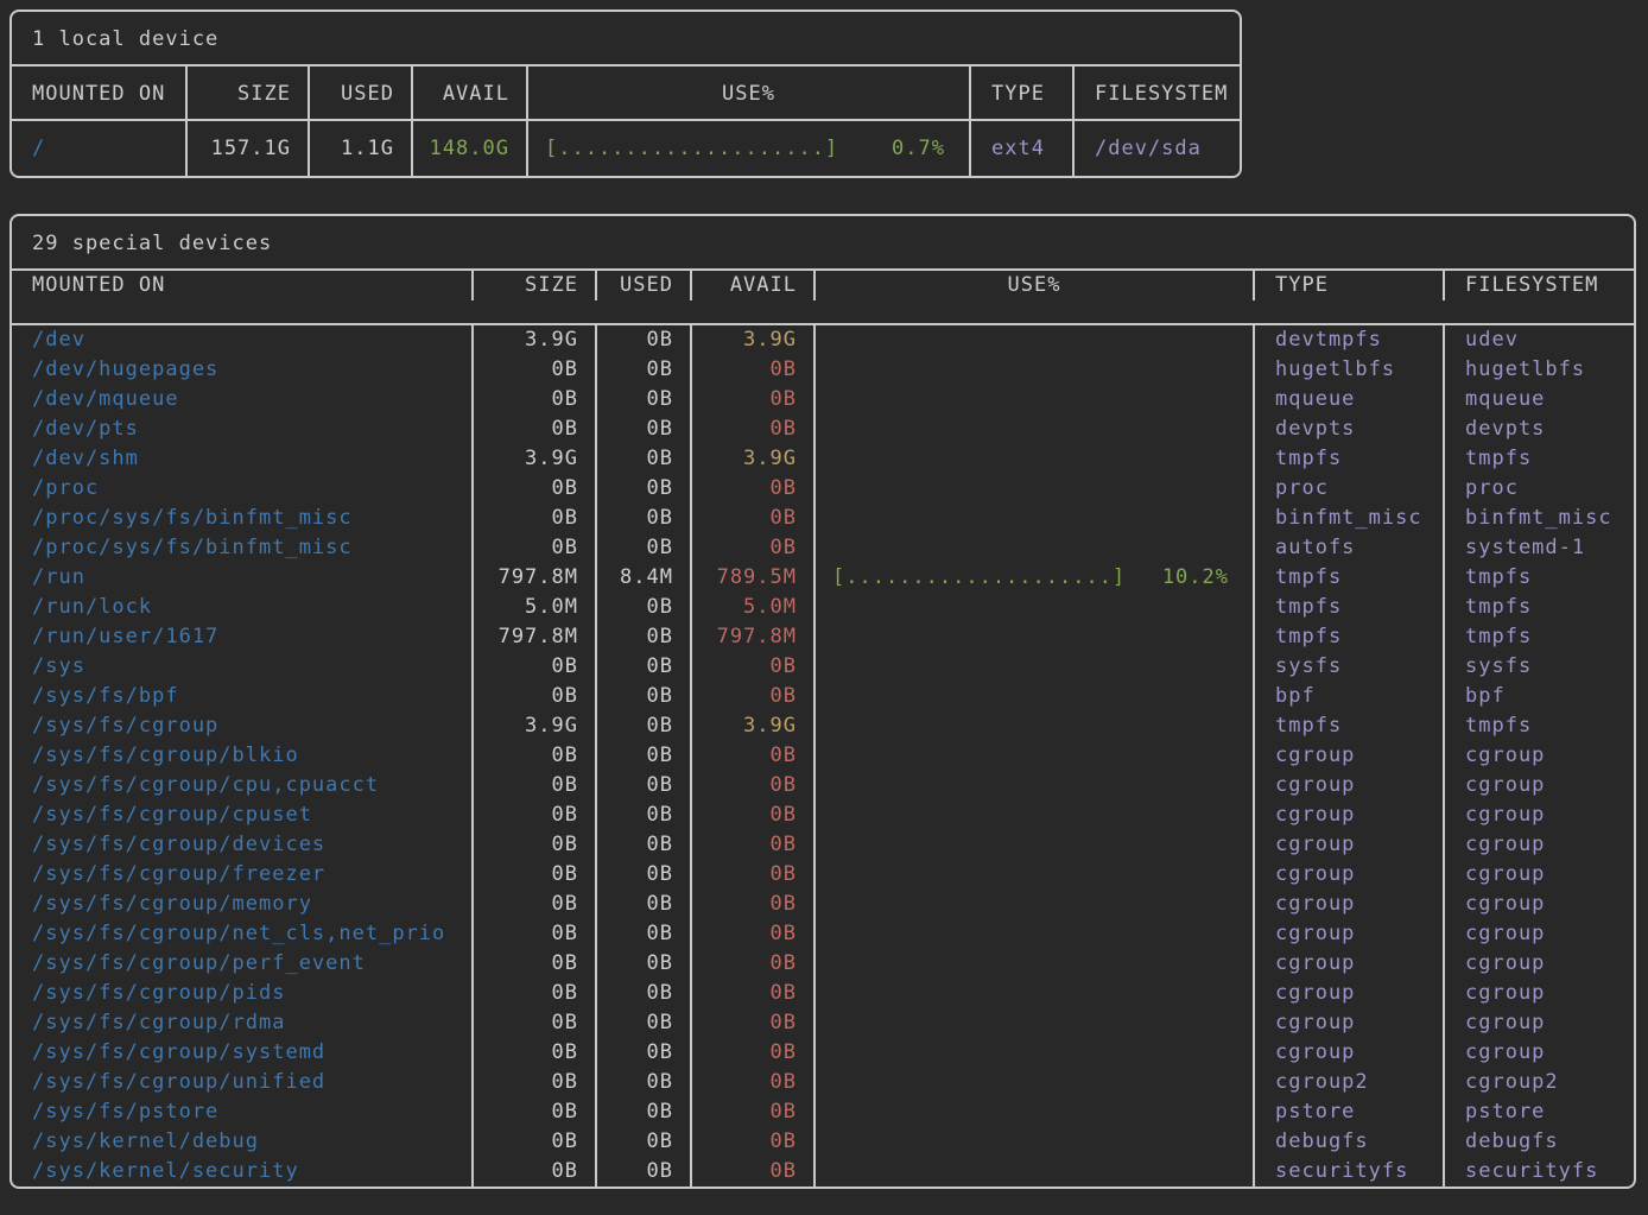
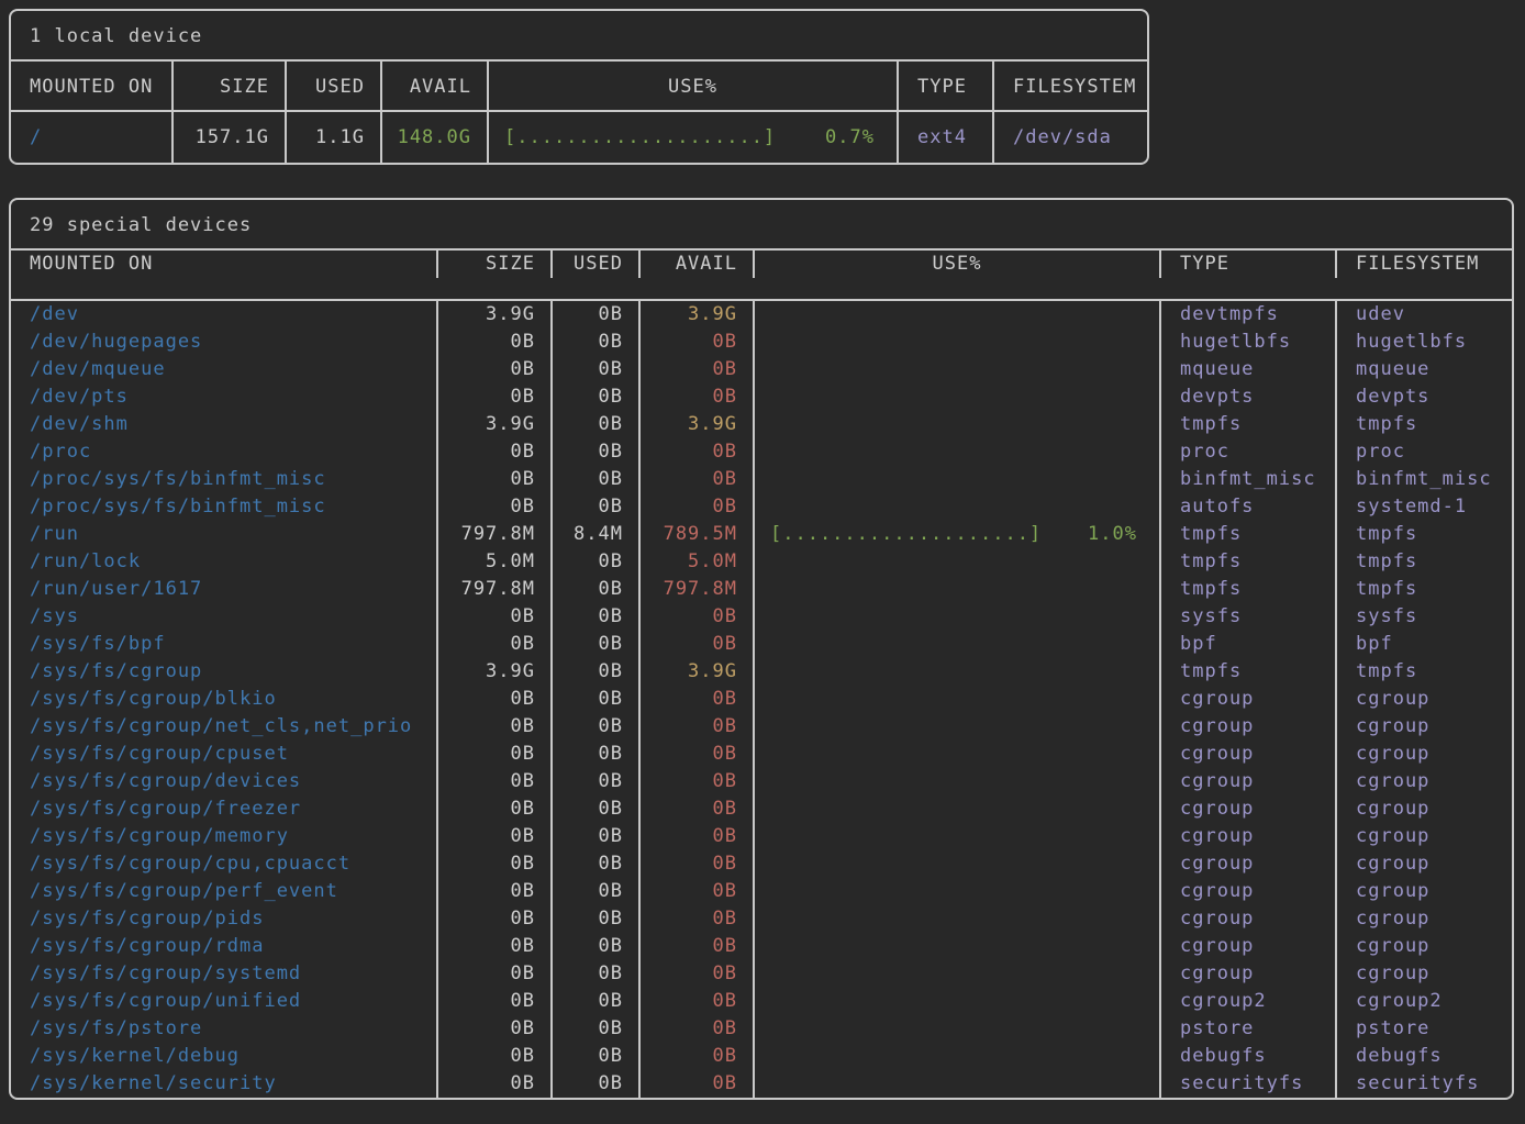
  1 local device
  MOUNTED ON
  SIZE
  USED
  AVAIL
  USE%
  TYPE
  FILESYSTEM
  /
  157.1G
  1.1G
  148.0G
  [....................]
  0.7%
  ext4
  /dev/sda
  29 special devices
  MOUNTED ON
  SIZE
  USED
  AVAIL
  USE%
  TYPE
  FILESYSTEM
  /dev
  3.9G
  0B
  3.9G
  devtmpfs
  udev
  /dev/hugepages
  0B
  0B
  0B
  hugetlbfs
  hugetlbfs
  /dev/mqueue
  0B
  0B
  0B
  mqueue
  mqueue
  /dev/pts
  0B
  0B
  0B
  devpts
  devpts
  /dev/shm
  3.9G
  0B
  3.9G
  tmpfs
  tmpfs
  /proc
  0B
  0B
  0B
  proc
  proc
  /proc/sys/fs/binfmt_misc
  0B
  0B
  0B
  binfmt_misc
  binfmt_misc
  /proc/sys/fs/binfmt_misc
  0B
  0B
  0B
  autofs
  systemd-1
  /run
  797.8M
  8.4M
  789.5M
  [....................]
- 10.2%
+ 1.0%
  tmpfs
  tmpfs
  /run/lock
  5.0M
  0B
  5.0M
  tmpfs
  tmpfs
  /run/user/1617
  797.8M
  0B
  797.8M
  tmpfs
  tmpfs
  /sys
  0B
  0B
  0B
  sysfs
  sysfs
  /sys/fs/bpf
  0B
  0B
  0B
  bpf
  bpf
  /sys/fs/cgroup
  3.9G
  0B
  3.9G
  tmpfs
  tmpfs
  /sys/fs/cgroup/blkio
  0B
  0B
  0B
  cgroup
  cgroup
- /sys/fs/cgroup/cpu,cpuacct
+ /sys/fs/cgroup/net_cls,net_prio
  0B
  0B
  0B
  cgroup
  cgroup
  /sys/fs/cgroup/cpuset
  0B
  0B
  0B
  cgroup
  cgroup
  /sys/fs/cgroup/devices
  0B
  0B
  0B
  cgroup
  cgroup
  /sys/fs/cgroup/freezer
  0B
  0B
  0B
  cgroup
  cgroup
  /sys/fs/cgroup/memory
  0B
  0B
  0B
  cgroup
  cgroup
- /sys/fs/cgroup/net_cls,net_prio
+ /sys/fs/cgroup/cpu,cpuacct
  0B
  0B
  0B
  cgroup
  cgroup
  /sys/fs/cgroup/perf_event
  0B
  0B
  0B
  cgroup
  cgroup
  /sys/fs/cgroup/pids
  0B
  0B
  0B
  cgroup
  cgroup
  /sys/fs/cgroup/rdma
  0B
  0B
  0B
  cgroup
  cgroup
  /sys/fs/cgroup/systemd
  0B
  0B
  0B
  cgroup
  cgroup
  /sys/fs/cgroup/unified
  0B
  0B
  0B
  cgroup2
  cgroup2
  /sys/fs/pstore
  0B
  0B
  0B
  pstore
  pstore
  /sys/kernel/debug
  0B
  0B
  0B
  debugfs
  debugfs
  /sys/kernel/security
  0B
  0B
  0B
  securityfs
  securityfs
